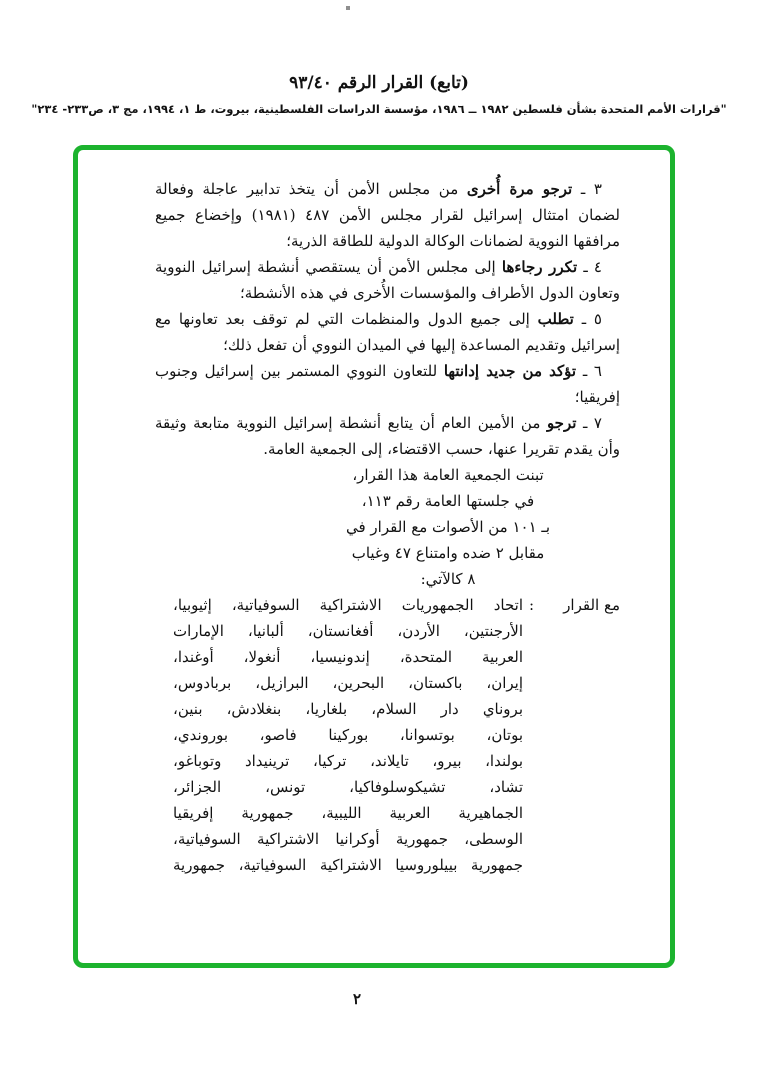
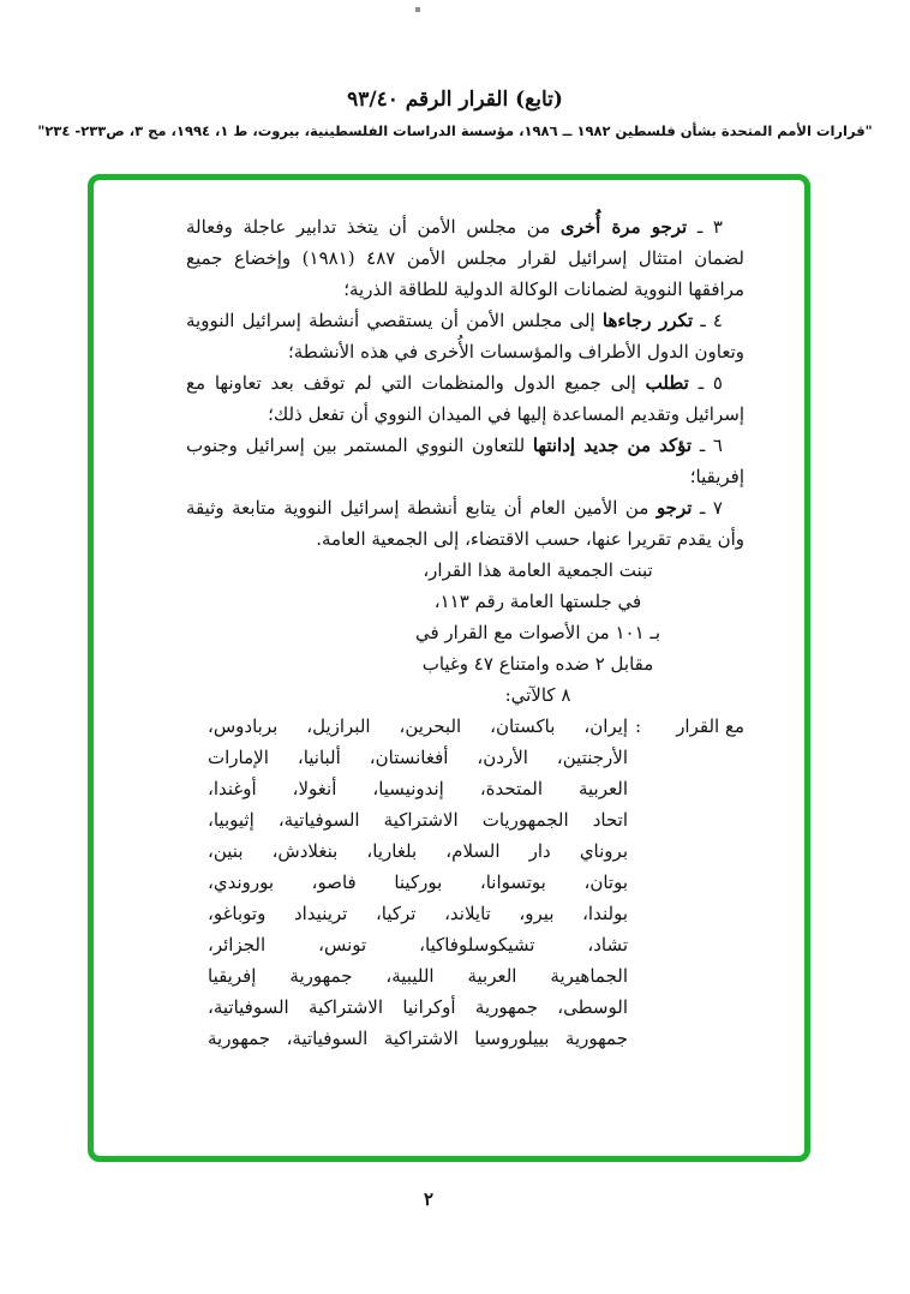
  (تابع) القرار الرقم ٩٣/٤٠
  "قرارات الأمم المتحدة بشأن فلسطين ١٩٨٢ ــ ١٩٨٦، مؤسسة الدراسات الفلسطينية، بيروت، ط ١، ١٩٩٤، مج ٣، ص٢٣٣- ٢٣٤"
  ٣ ـ ترجو مرة أُخرى من مجلس الأمن أن يتخذ تدابير عاجلة وفعالة لضمان امتثال إسرائيل لقرار مجلس الأمن ٤٨٧ (١٩٨١) وإخضاع جميع مرافقها النووية لضمانات الوكالة الدولية للطاقة الذرية؛
  ٤ ـ تكرر رجاءها إلى مجلس الأمن أن يستقصي أنشطة إسرائيل النووية وتعاون الدول الأطراف والمؤسسات الأُخرى في هذه الأنشطة؛
  ٥ ـ تطلب إلى جميع الدول والمنظمات التي لم توقف بعد تعاونها مع إسرائيل وتقديم المساعدة إليها في الميدان النووي أن تفعل ذلك؛
  ٦ ـ تؤكد من جديد إدانتها للتعاون النووي المستمر بين إسرائيل وجنوب إفريقيا؛
  ٧ ـ ترجو من الأمين العام أن يتابع أنشطة إسرائيل النووية متابعة وثيقة وأن يقدم تقريرا عنها، حسب الاقتضاء، إلى الجمعية العامة.
  تبنت الجمعية العامة هذا القرار،
  في جلستها العامة رقم ١١٣،
  بـ ١٠١ من الأصوات مع القرار في
  مقابل ٢ ضده وامتناع ٤٧ وغياب
  ٨ كالآتي:
  مع القرار
  :
- اتحاد الجمهوريات الاشتراكية السوفياتية، إثيوبيا،
+ إيران، باكستان، البحرين، البرازيل، بربادوس،
  الأرجنتين، الأردن، أفغانستان، ألبانيا، الإمارات
  العربية المتحدة، إندونيسيا، أنغولا، أوغندا،
- إيران، باكستان، البحرين، البرازيل، بربادوس،
+ اتحاد الجمهوريات الاشتراكية السوفياتية، إثيوبيا،
  بروناي دار السلام، بلغاريا، بنغلادش، بنين،
  بوتان، بوتسوانا، بوركينا فاصو، بوروندي،
  بولندا، بيرو، تايلاند، تركيا، ترينيداد وتوباغو،
  تشاد، تشيكوسلوفاكيا، تونس، الجزائر،
  الجماهيرية العربية الليبية، جمهورية إفريقيا
  الوسطى، جمهورية أوكرانيا الاشتراكية السوفياتية،
  جمهورية بييلوروسيا الاشتراكية السوفياتية، جمهورية
  ٢
